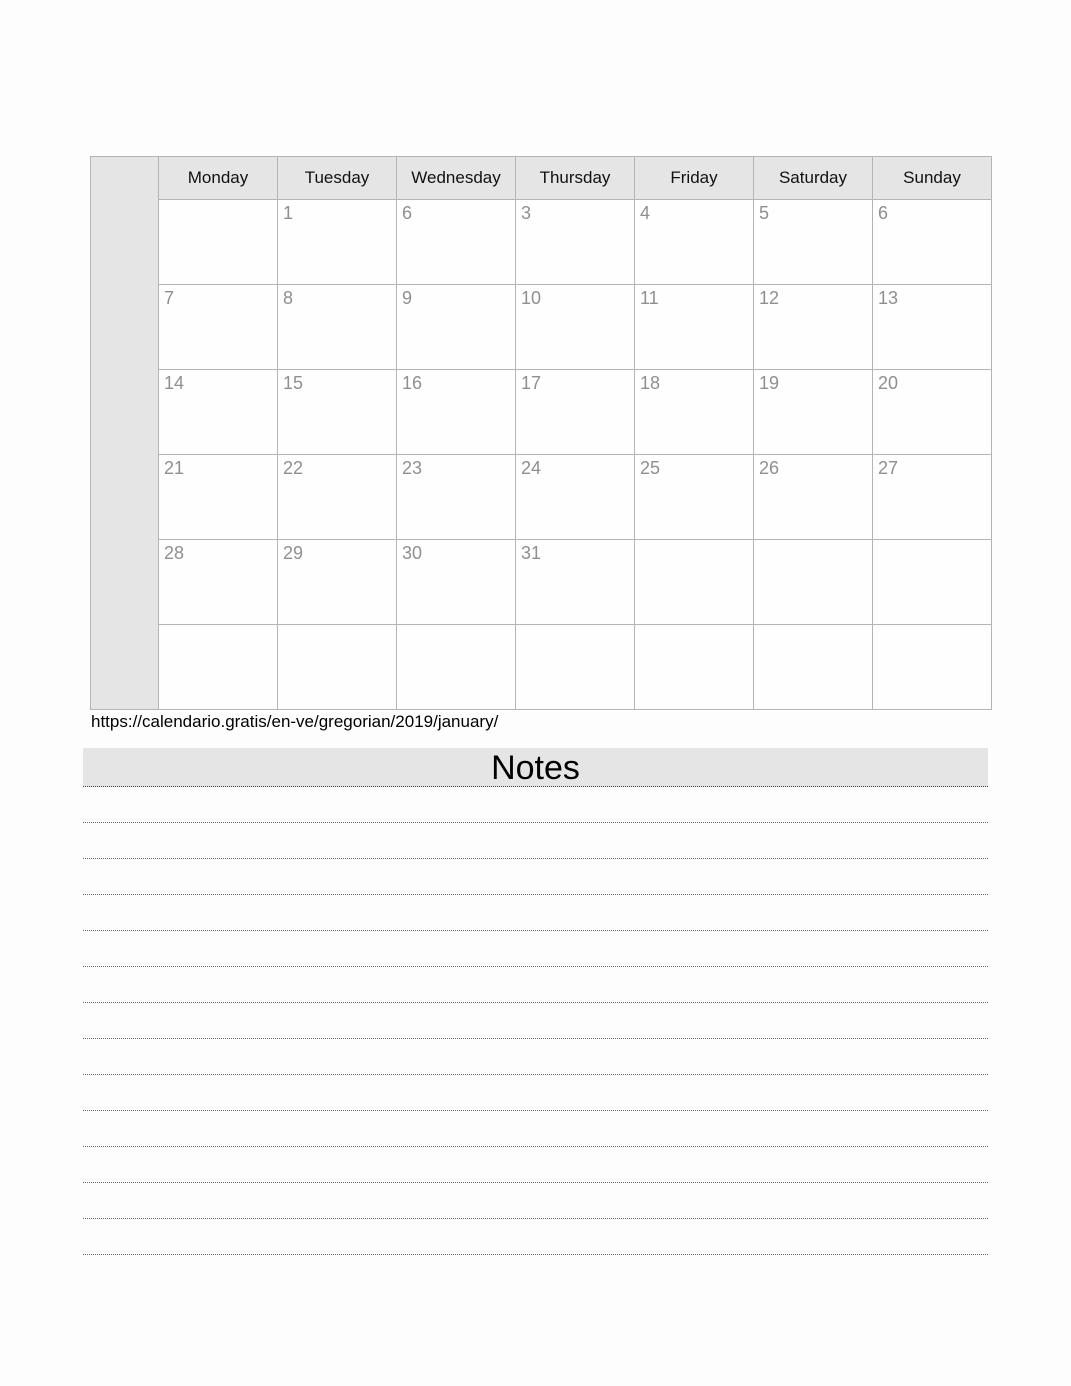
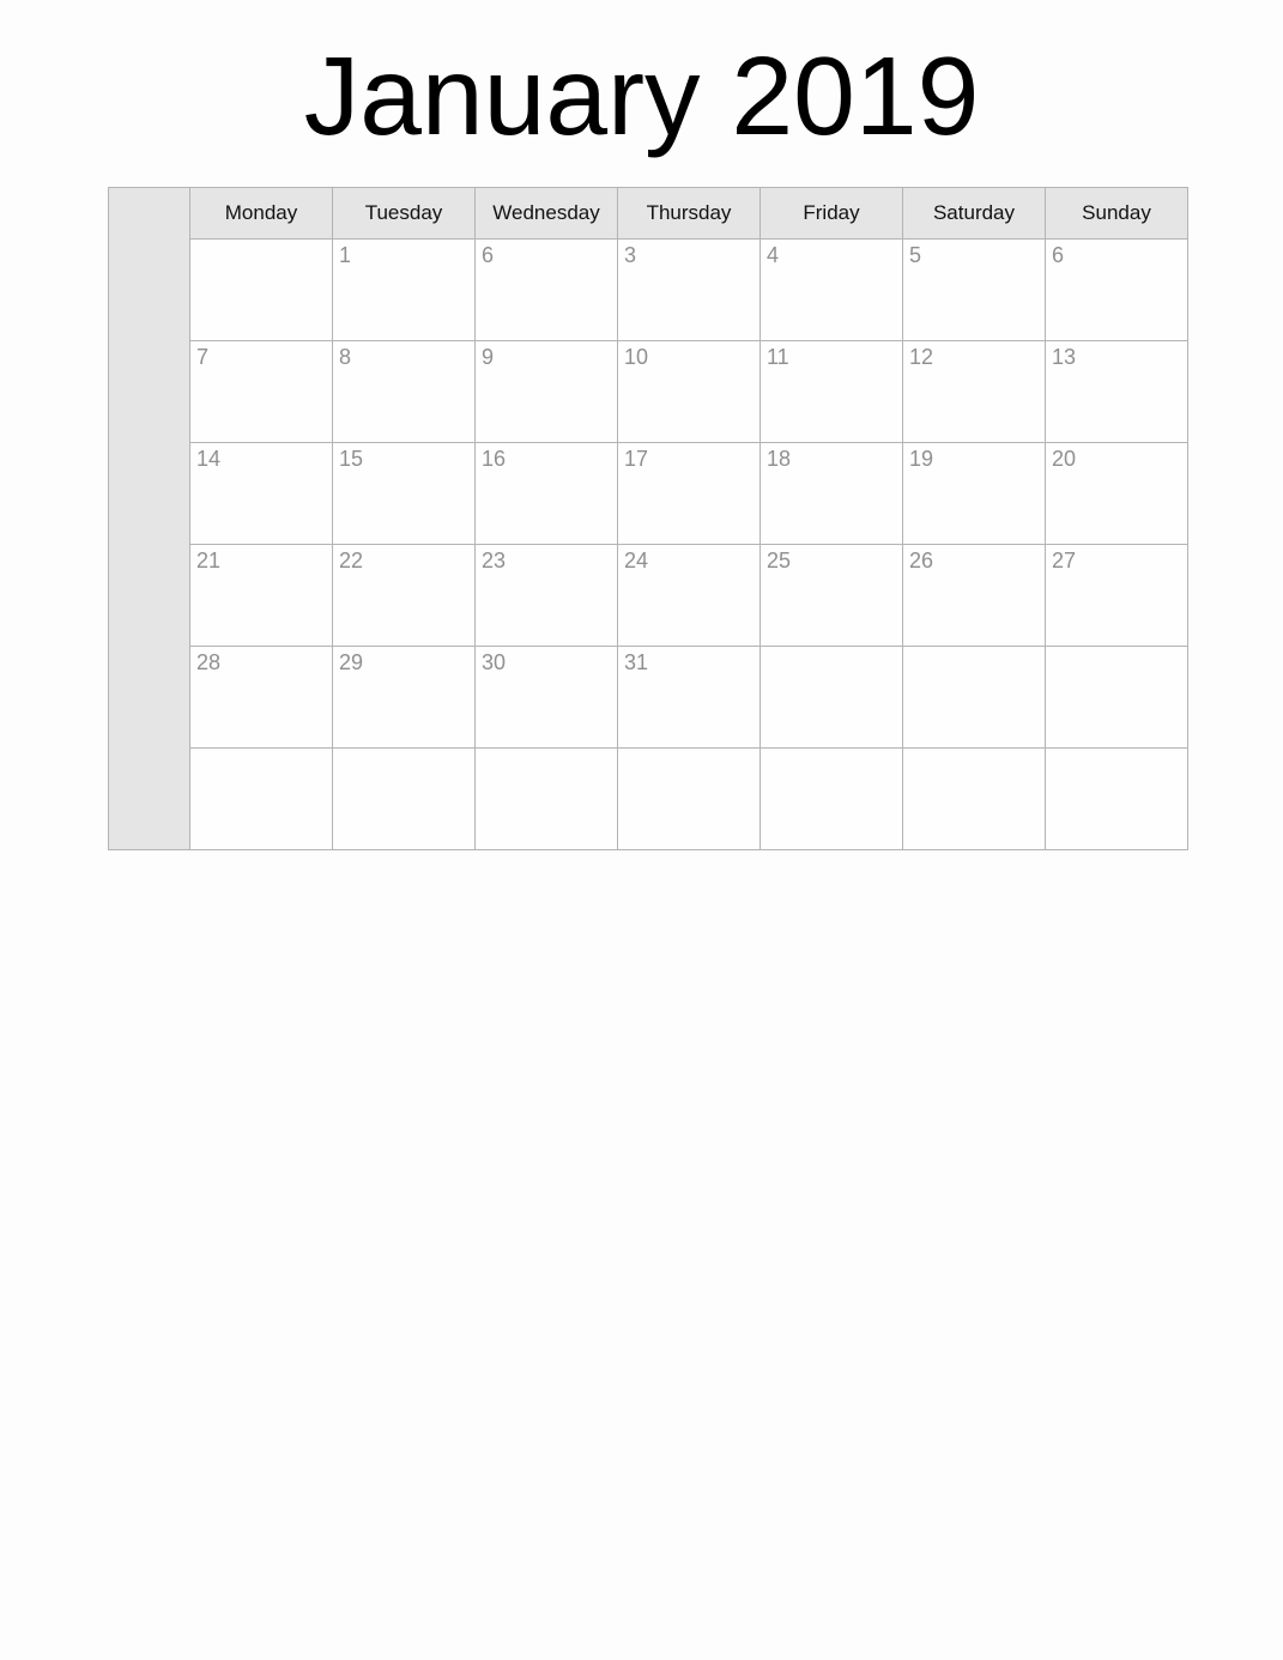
+ January 2019
  	Monday	Tuesday	Wednesday	Thursday	Friday	Saturday	Sunday
  	1	6	3	4	5	6
  7	8	9	10	11	12	13
  14	15	16	17	18	19	20
  21	22	23	24	25	26	27
  28	29	30	31
- https://calendario.gratis/en-ve/gregorian/2019/january/
- Notes
